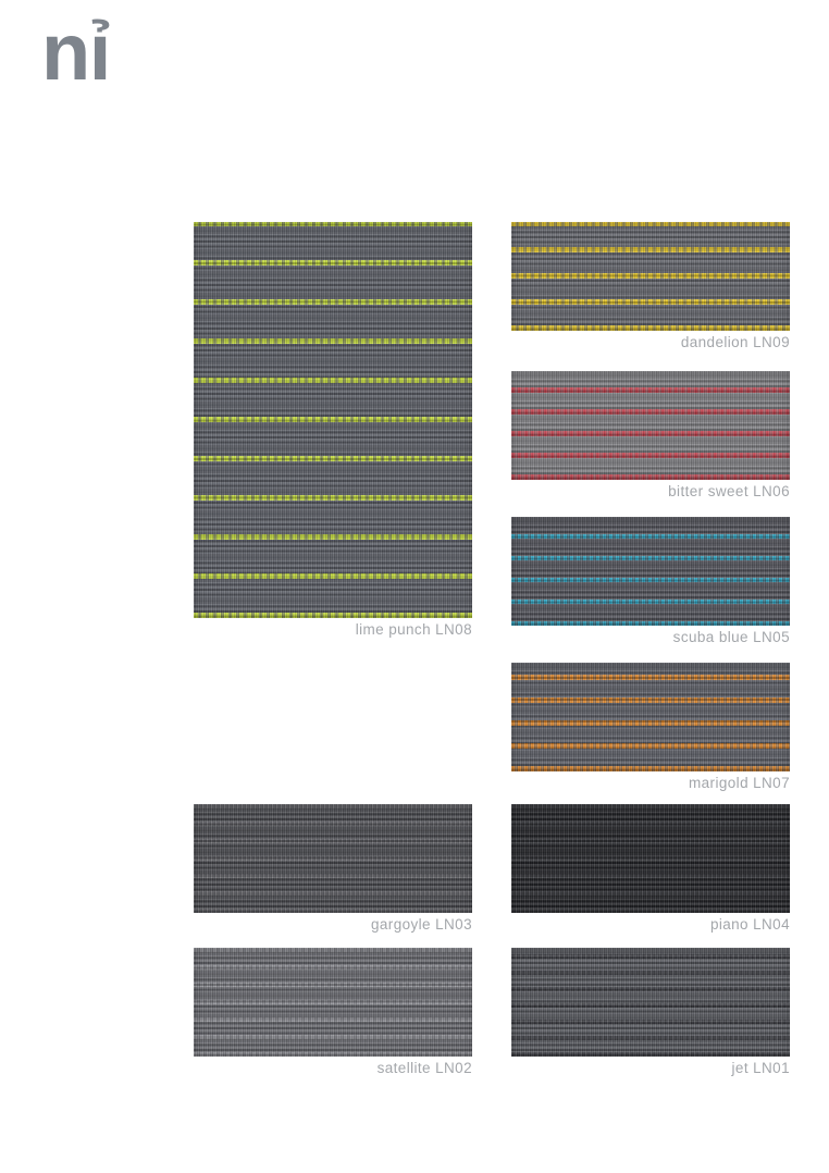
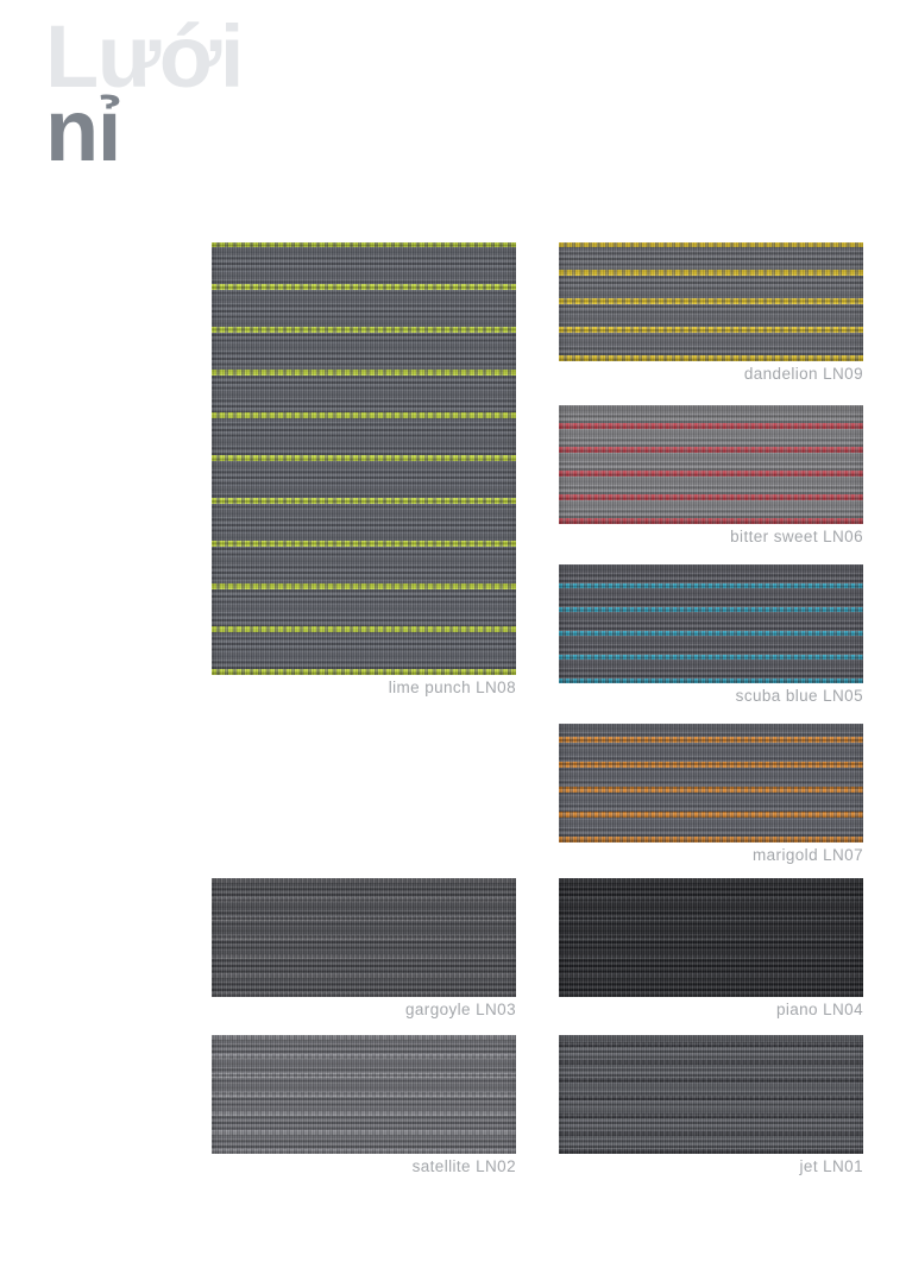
+ Lưới
  nỉ
  lime punch LN08
  dandelion LN09
  bitter sweet LN06
  scuba blue LN05
  marigold LN07
  gargoyle LN03
  piano LN04
  satellite LN02
  jet LN01
